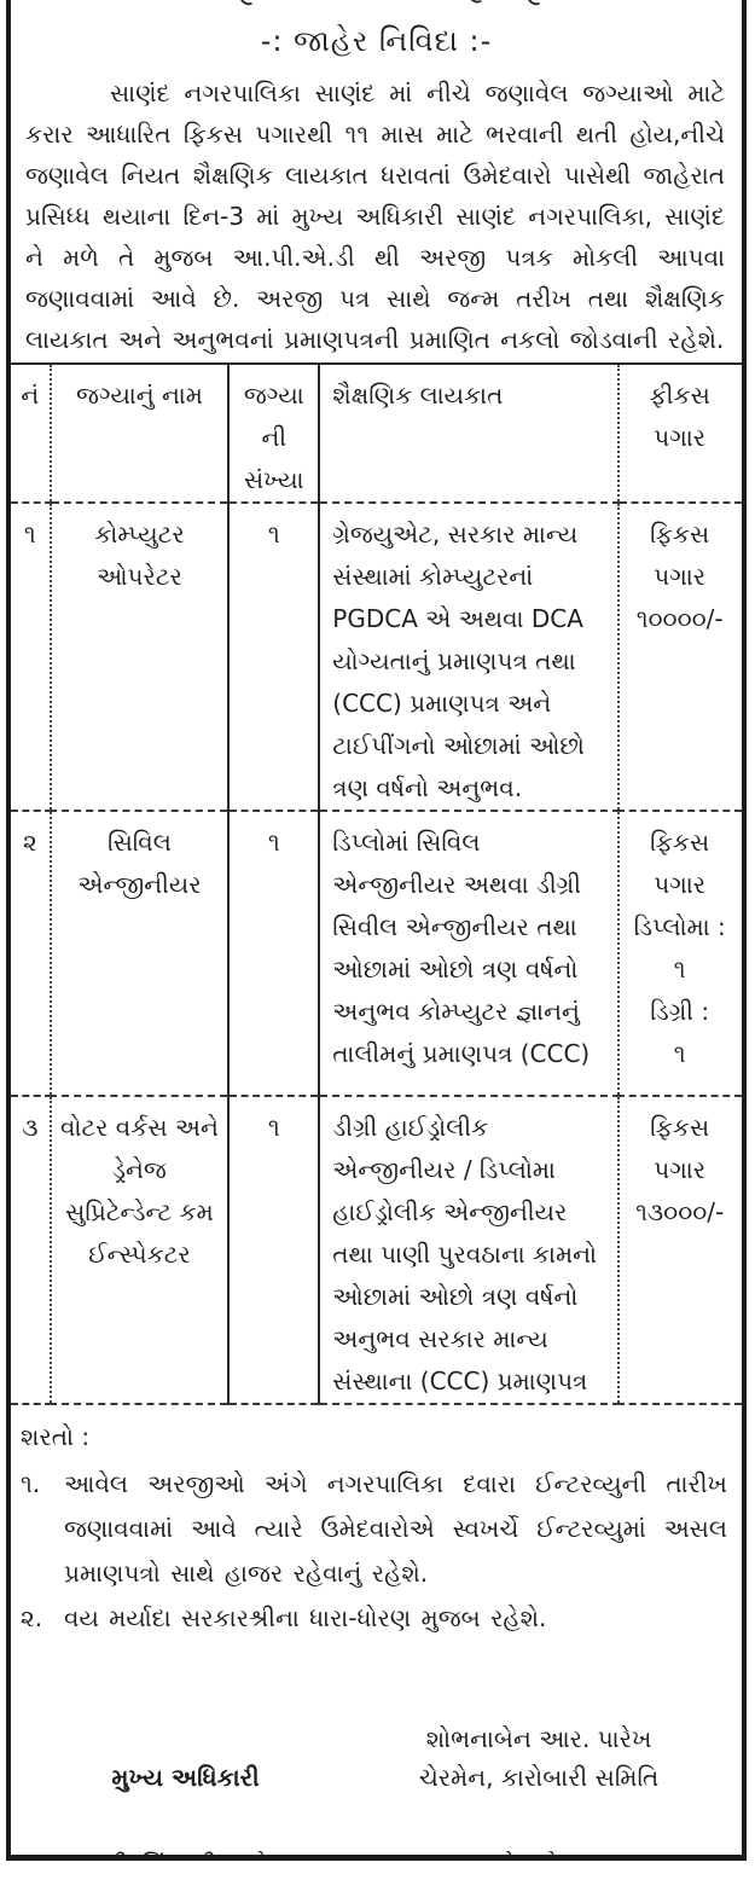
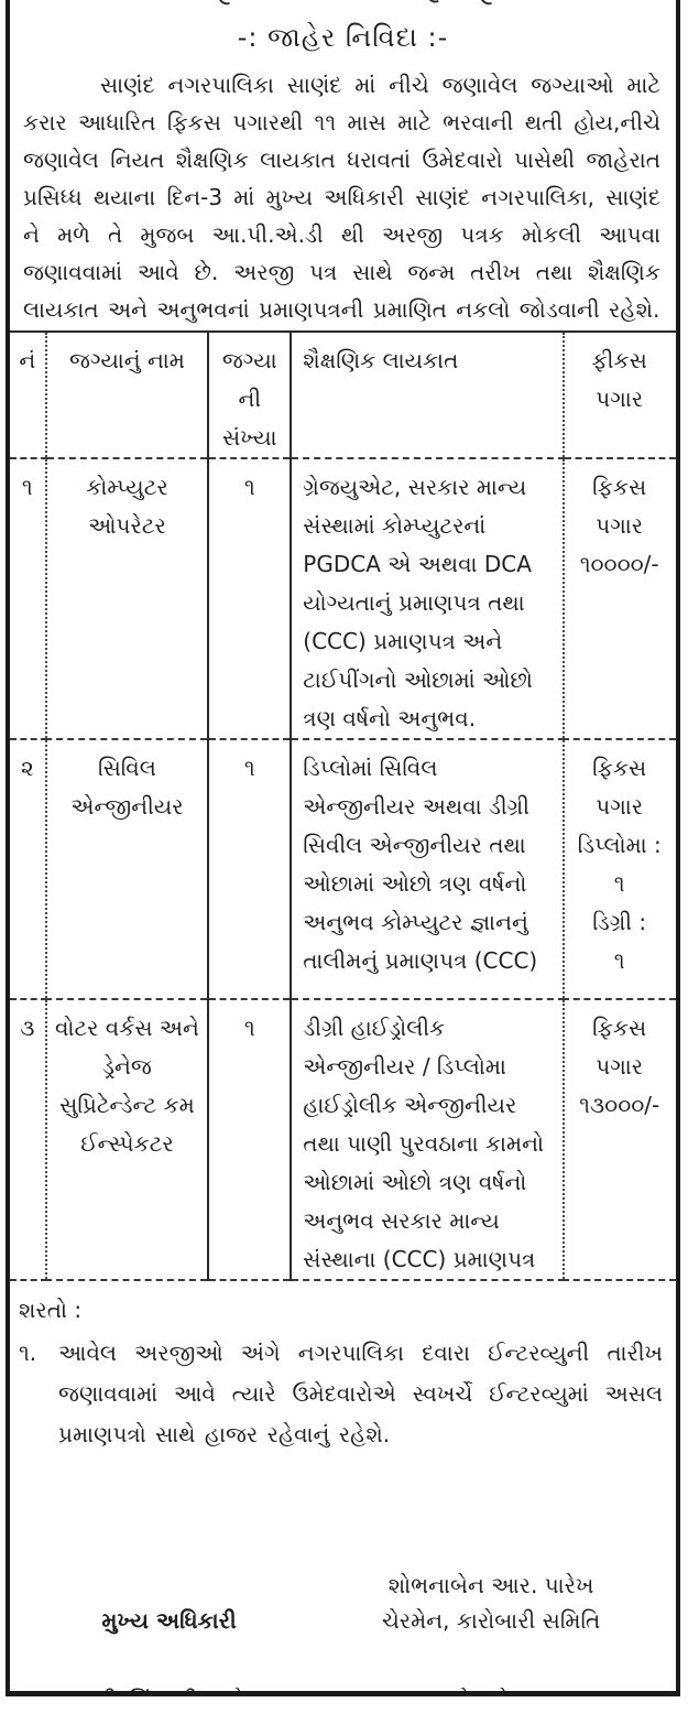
  -: જાહેર નિવિદા :-
  સાણંદ નગરપાલિકા સાણંદ માં નીચે જણાવેલ જગ્યાઓ માટે કરાર આધારિત ફિકસ પગારથી ૧૧ માસ માટે ભરવાની થતી હોય,નીચે જણાવેલ નિયત શૈક્ષણિક લાયકાત ધરાવતાં ઉમેદવારો પાસેથી જાહેરાત પ્રસિધ્ધ થયાના દિન-3 માં મુખ્ય અધિકારી સાણંદ નગરપાલિકા, સાણંદ ને મળે તે મુજબ આ.પી.એ.ડી થી અરજી પત્રક મોકલી આપવા જણાવવામાં આવે છે. અરજી પત્ર સાથે જન્મ તરીખ તથા શૈક્ષણિક લાયકાત અને અનુભવનાં પ્રમાણપત્રની પ્રમાણિત નકલો જોડવાની રહેશે.
  નં	જગ્યાનું નામ	જગ્યા ની સંખ્યા	શૈક્ષણિક લાયકાત	ફીકસ પગાર
  ૧	કોમ્પ્યુટર ઓપરેટર	૧	ગ્રેજયુએટ, સરકાર માન્ય સંસ્થામાં કોમ્પ્યુટરનાં PGDCA એ અથવા DCA યોગ્યતાનું પ્રમાણપત્ર તથા (CCC) પ્રમાણપત્ર અને ટાઈપીંગનો ઓછામાં ઓછો ત્રણ વર્ષનો અનુભવ.	ફિકસ પગાર ૧૦૦૦૦/-
  ૨	સિવિલ એન્જીનીયર	૧	ડિપ્લોમાં સિવિલ એન્જીનીયર અથવા ડીગ્રી સિવીલ એન્જીનીયર તથા ઓછામાં ઓછો ત્રણ વર્ષનો અનુભવ કોમ્પ્યુટર જ્ઞાનનું તાલીમનું પ્રમાણપત્ર (CCC)	ફિકસ પગાર ડિપ્લોમા : ૧ ડિગ્રી : ૧
  ૩	વોટર વર્કસ અને ડ્રેનેજ સુપ્રિટેન્ડેન્ટ કમ ઈન્સ્પેકટર	૧	ડીગ્રી હાઈડ્રોલીક એન્જીનીયર / ડિપ્લોમા હાઈડ્રોલીક એન્જીનીયર તથા પાણી પુરવઠાના કામનો ઓછામાં ઓછો ત્રણ વર્ષનો અનુભવ સરકાર માન્ય સંસ્થાના (CCC) પ્રમાણપત્ર	ફિકસ પગાર ૧૩૦૦૦/-
  શરતો :
  ૧.
  આવેલ અરજીઓ અંગે નગરપાલિકા દવારા ઈન્ટરવ્યુની તારીખ જણાવવામાં આવે ત્યારે ઉમેદવારોએ સ્વખર્ચે ઈન્ટરવ્યુમાં અસલ પ્રમાણપત્રો સાથે હાજર રહેવાનું રહેશે.
- ૨.
- વય મર્યાદા સરકારશ્રીના ધારા-ધોરણ મુજબ રહેશે.
  મુખ્ય અધિકારી
  શોભનાબેન આર. પારેખ
  ચેરમેન, કારોબારી સમિતિ
